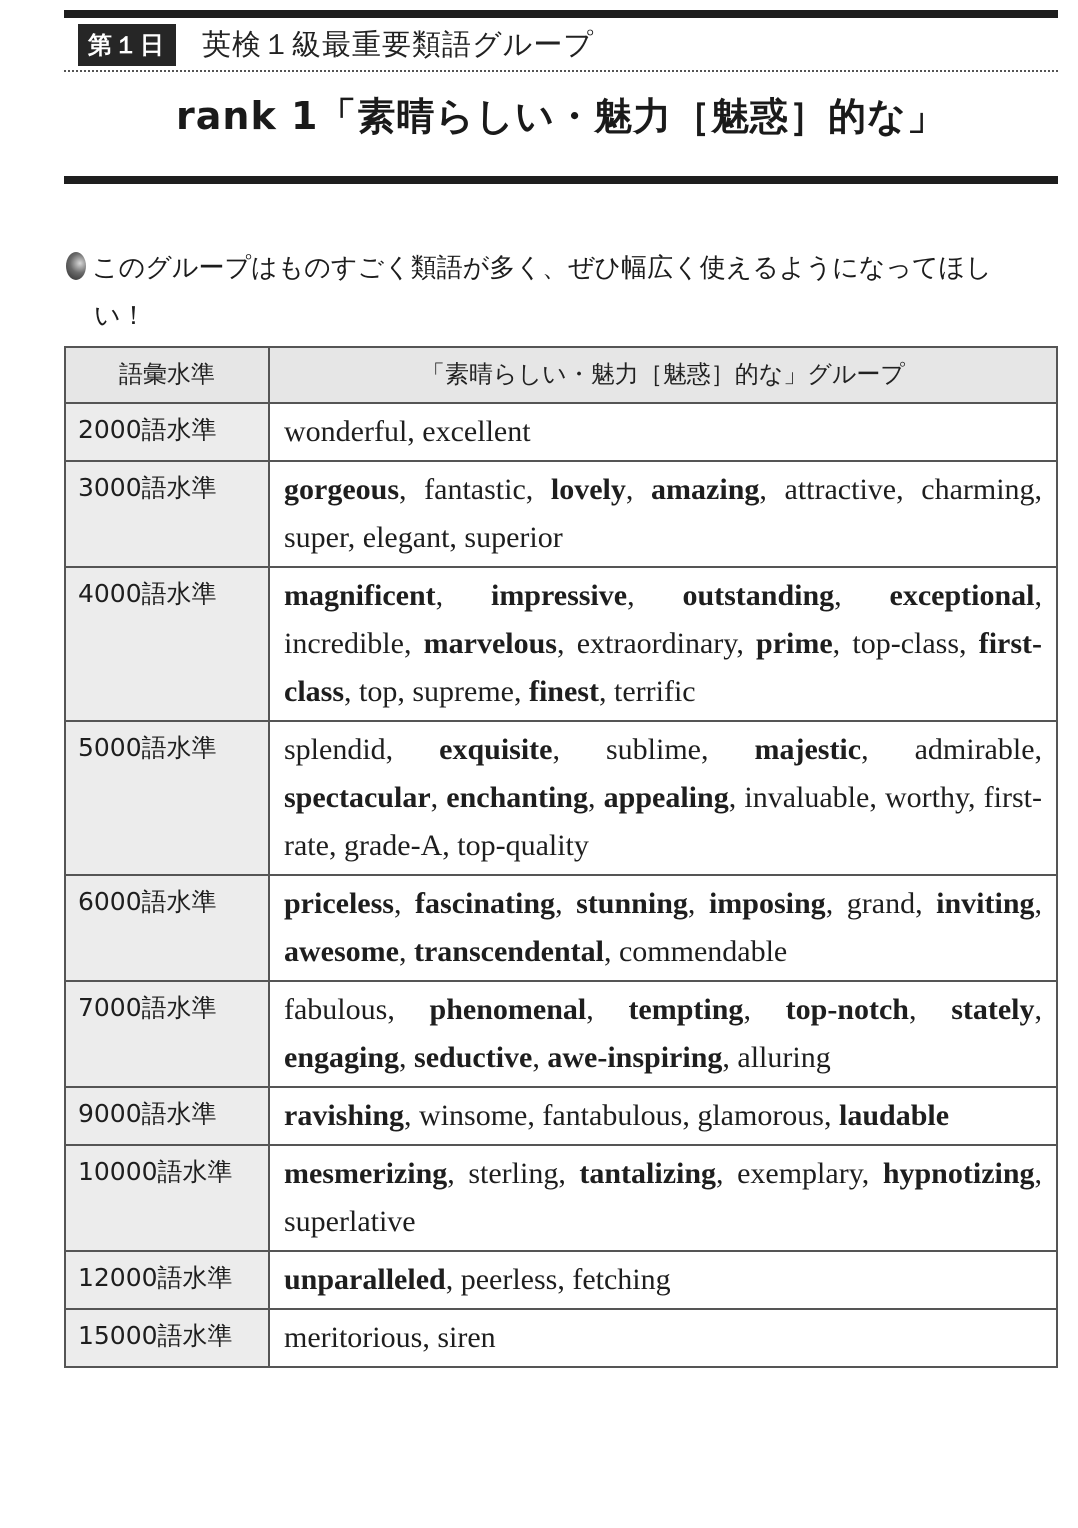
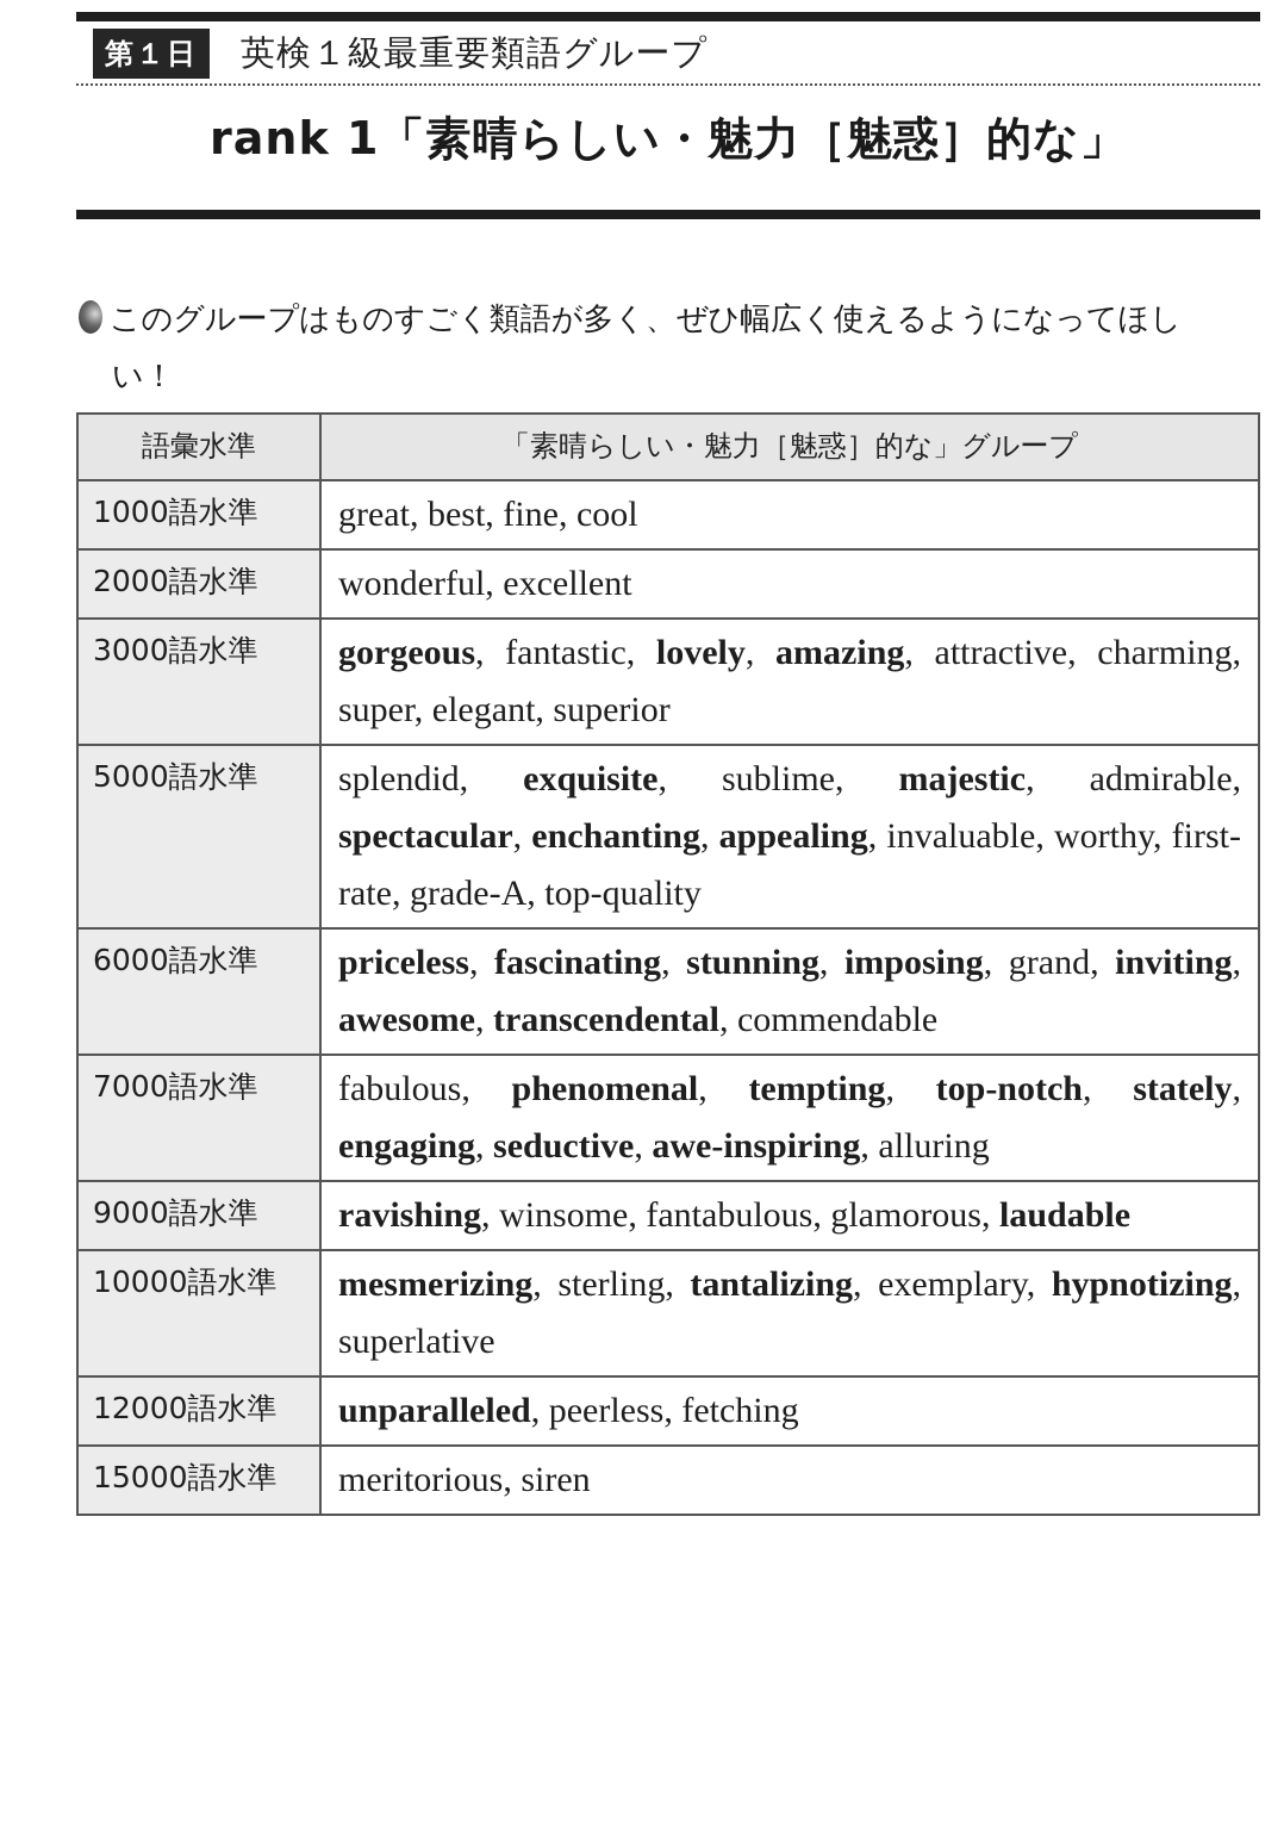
  第１日
  英検１級最重要類語グループ
  rank 1「素晴らしい・魅力［魅惑］的な」
  このグループはものすごく類語が多く、ぜひ幅広く使えるようになってほし
  い！
  語彙水準	「素晴らしい・魅力［魅惑］的な」グループ
+ 1000語水準	great, best, fine, cool
  2000語水準	wonderful, excellent
  3000語水準	gorgeous, fantastic, lovely, amazing, attractive, charming, super, elegant, superior
- 4000語水準	magnificent, impressive, outstanding, exceptional, incredible, marvelous, extraordinary, prime, top-class, first-class, top, supreme, finest, terrific
  5000語水準	splendid, exquisite, sublime, majestic, admirable, spectacular, enchanting, appealing, invaluable, worthy, first-rate, grade-A, top-quality
  6000語水準	priceless, fascinating, stunning, imposing, grand, inviting, awesome, transcendental, commendable
  7000語水準	fabulous, phenomenal, tempting, top-notch, stately, engaging, seductive, awe-inspiring, alluring
  9000語水準	ravishing, winsome, fantabulous, glamorous, laudable
  10000語水準	mesmerizing, sterling, tantalizing, exemplary, hypnotizing, superlative
  12000語水準	unparalleled, peerless, fetching
  15000語水準	meritorious, siren
